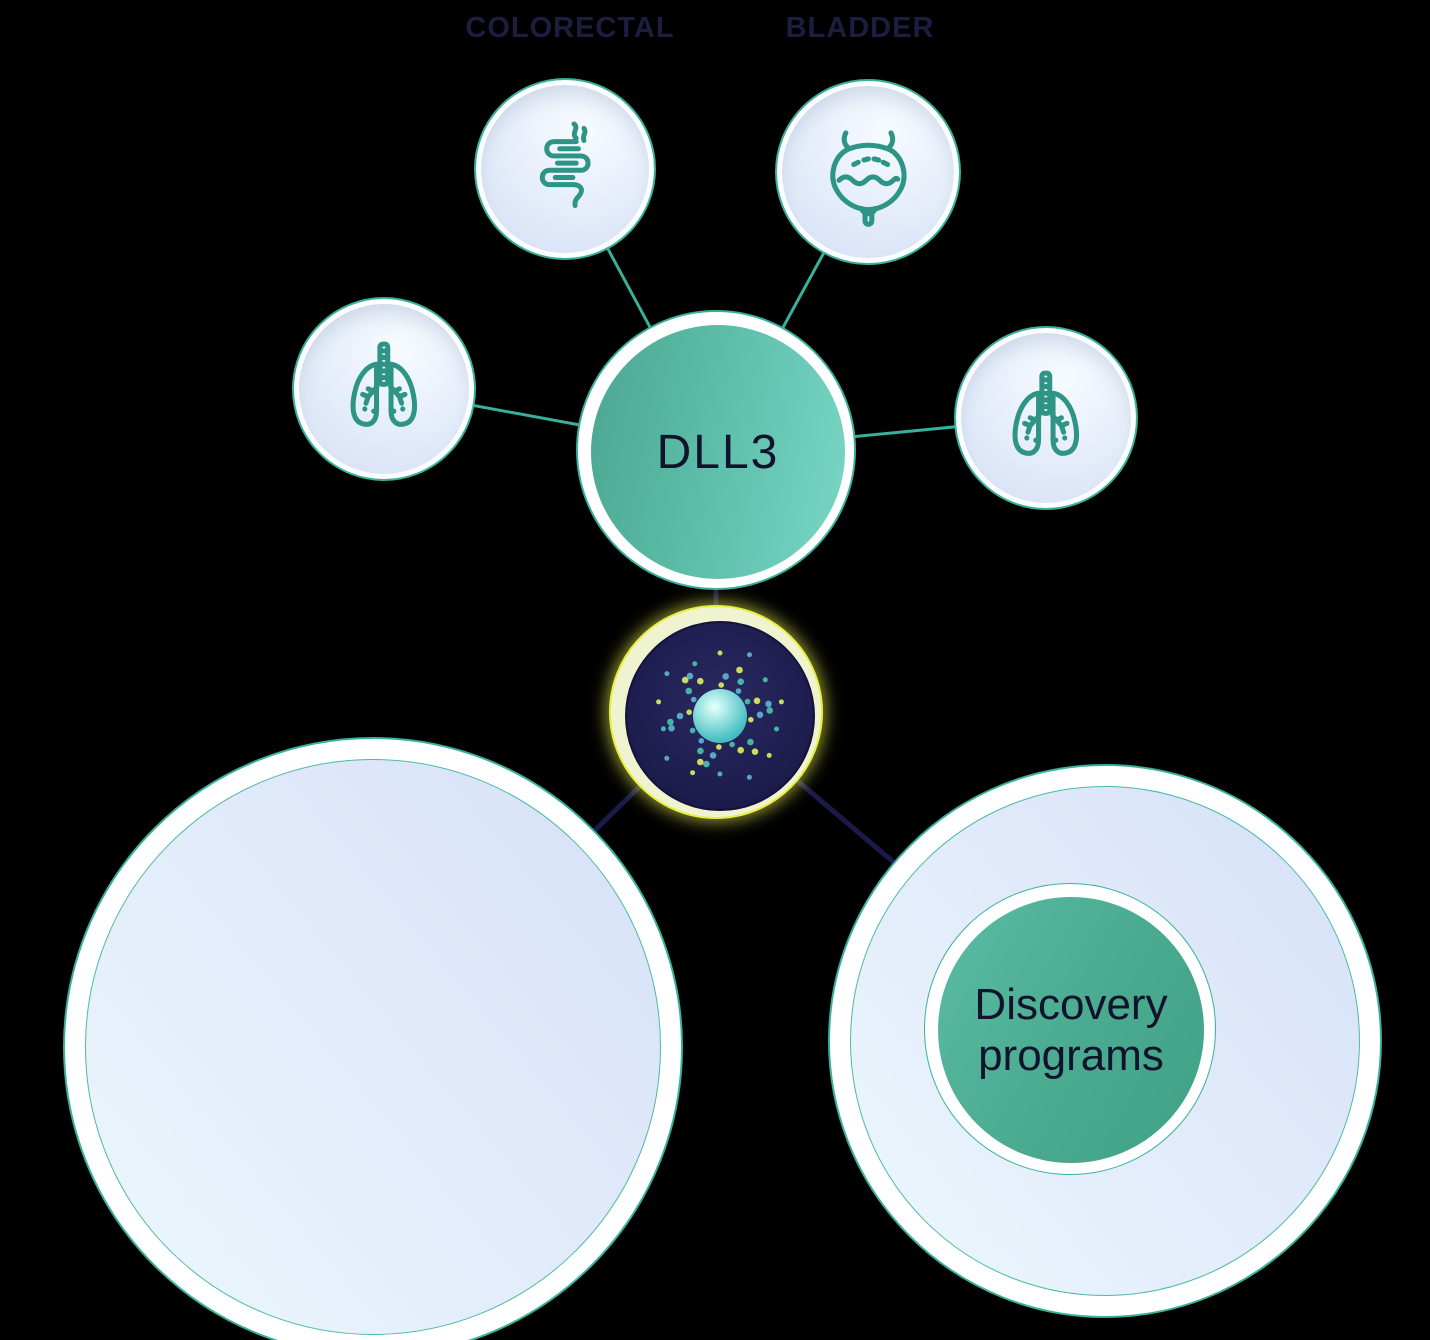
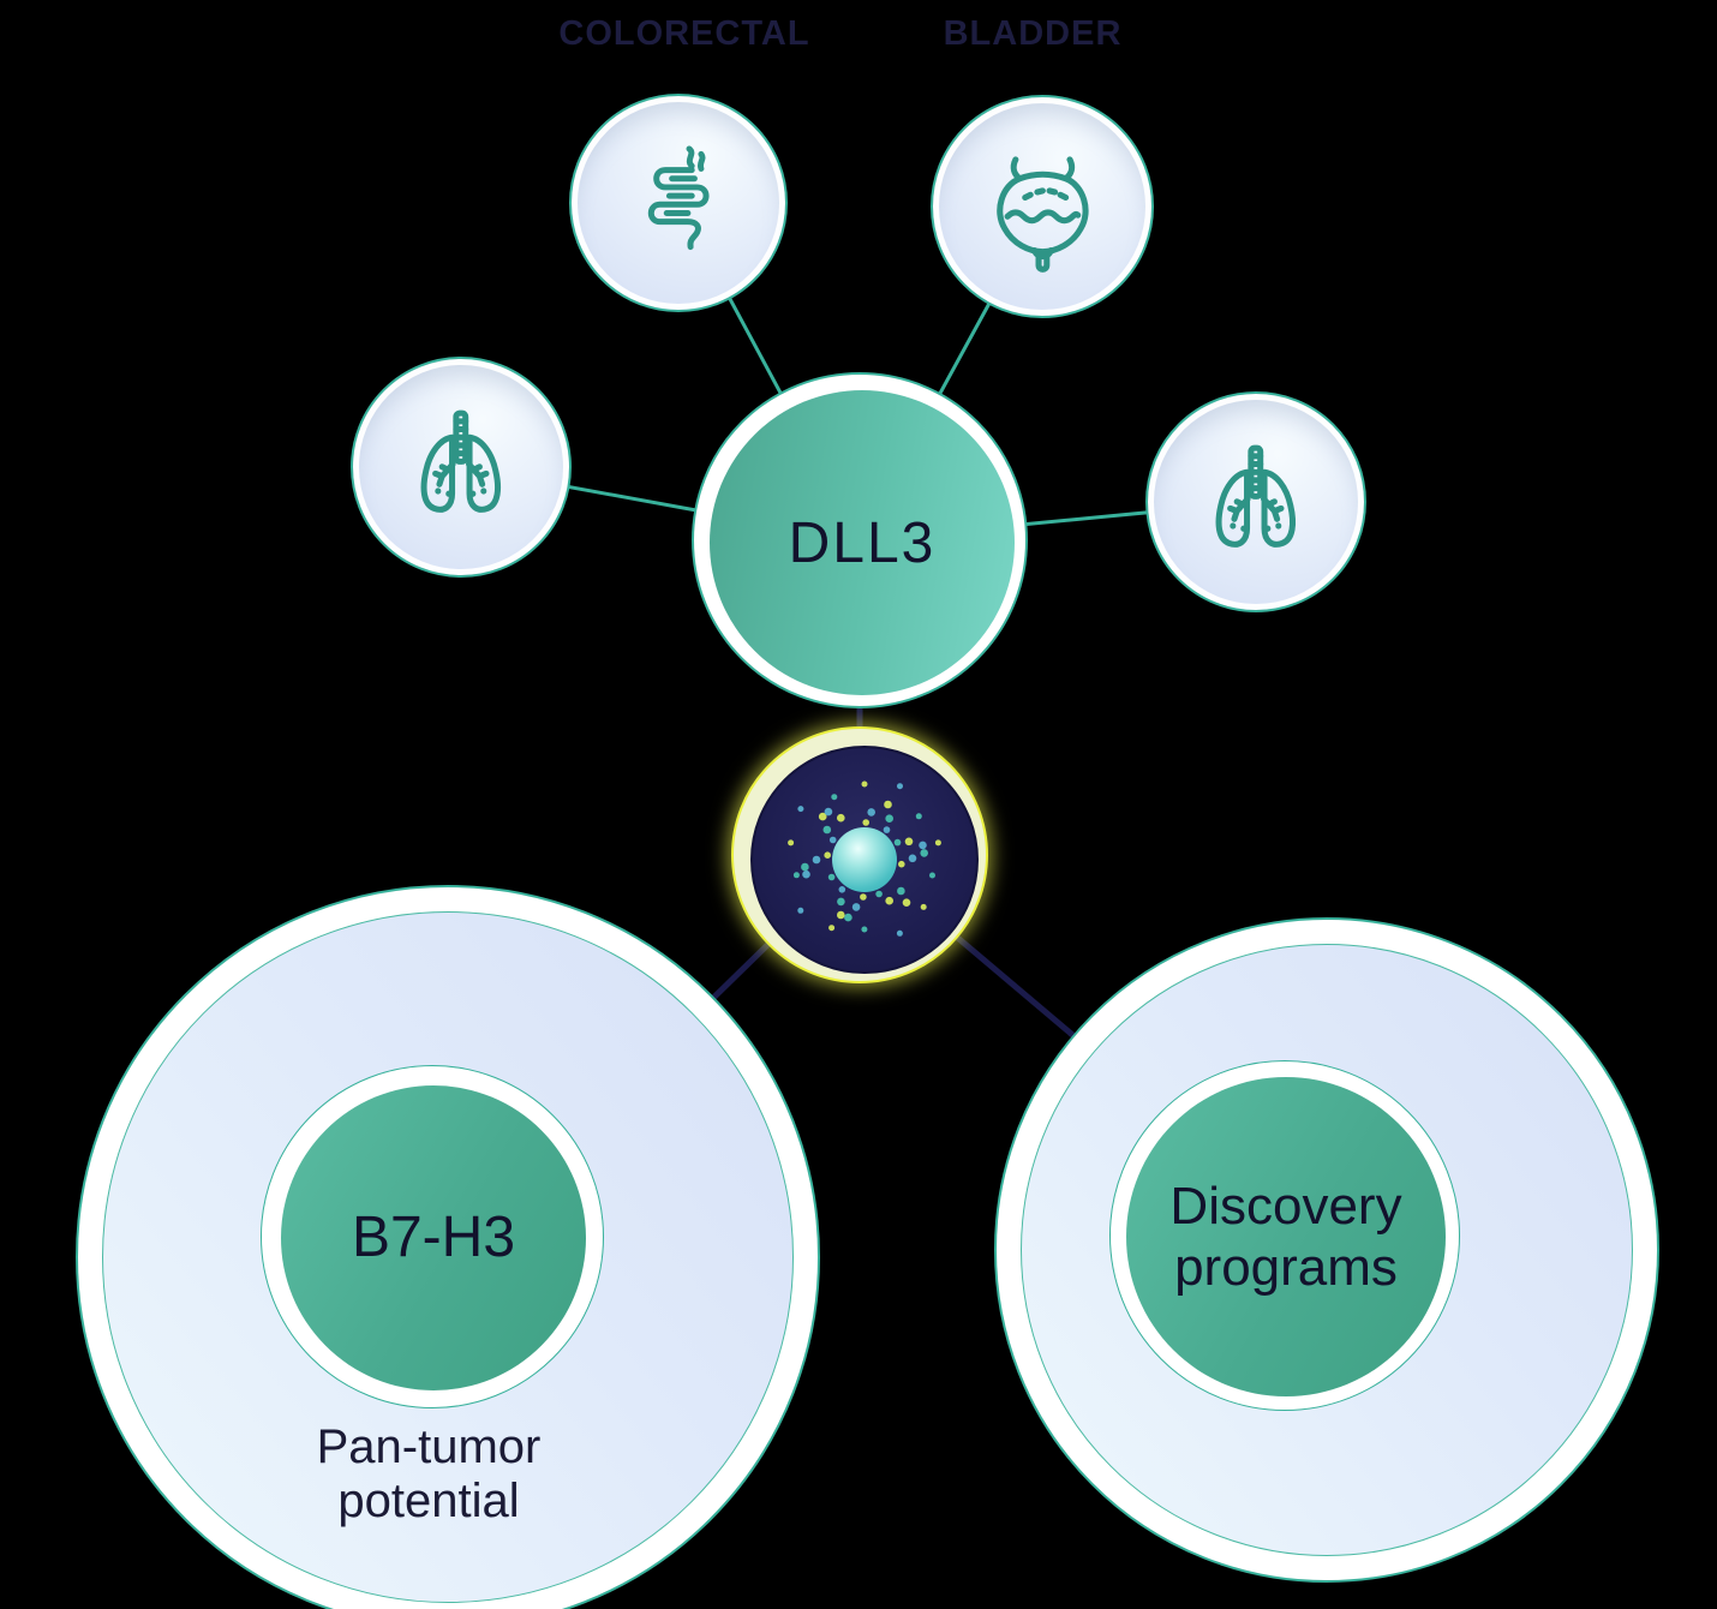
  COLORECTAL
  BLADDER
  DLL3
+ B7-H3
+ Pan-tumor potential
  Discovery programs
